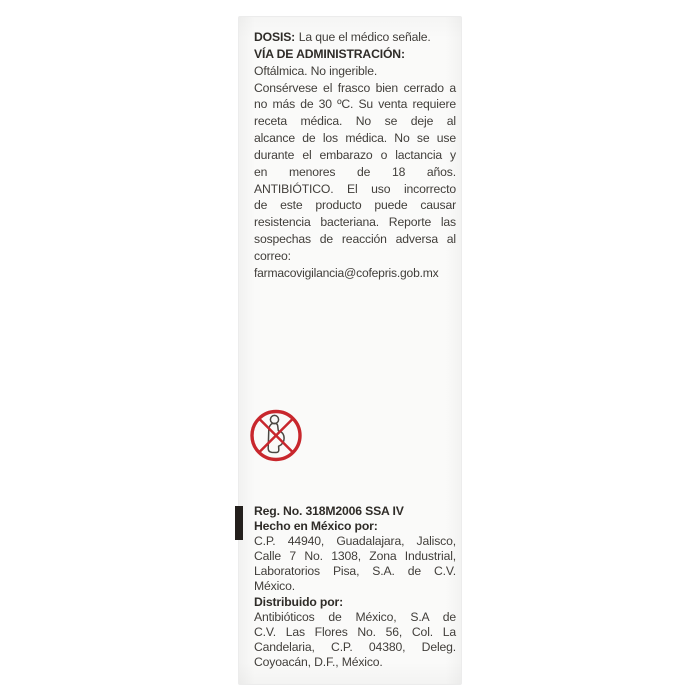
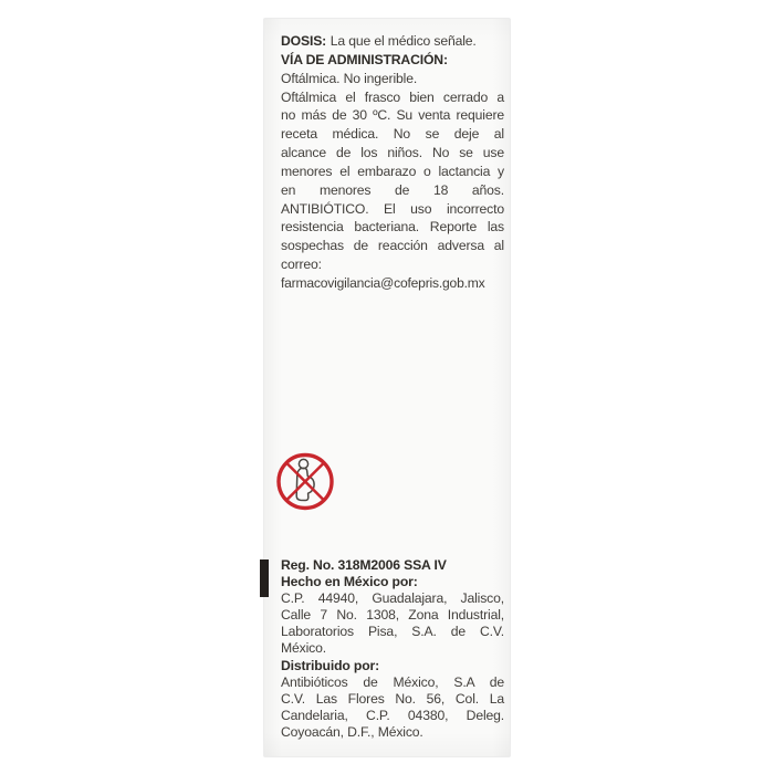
  DOSIS: La que el médico señale.
  VÍA DE ADMINISTRACIÓN:
  Oftálmica. No ingerible.
- Consérvese el frasco bien cerrado a
+ Oftálmica el frasco bien cerrado a
  no más de 30 ºC. Su venta requiere
  receta médica. No se deje al
- alcance de los médica. No se use
+ alcance de los niños. No se use
- durante el embarazo o lactancia y
+ menores el embarazo o lactancia y
  en menores de 18 años.
  ANTIBIÓTICO. El uso incorrecto
- de este producto puede causar
  resistencia bacteriana. Reporte las
  sospechas de reacción adversa al
  correo:
  farmacovigilancia@cofepris.gob.mx
  Reg. No. 318M2006 SSA IV
  Hecho en México por:
  C.P. 44940, Guadalajara, Jalisco,
  Calle 7 No. 1308, Zona Industrial,
  Laboratorios Pisa, S.A. de C.V.
  México.
  Distribuido por:
  Antibióticos de México, S.A de
  C.V. Las Flores No. 56, Col. La
  Candelaria, C.P. 04380, Deleg.
  Coyoacán, D.F., México.
